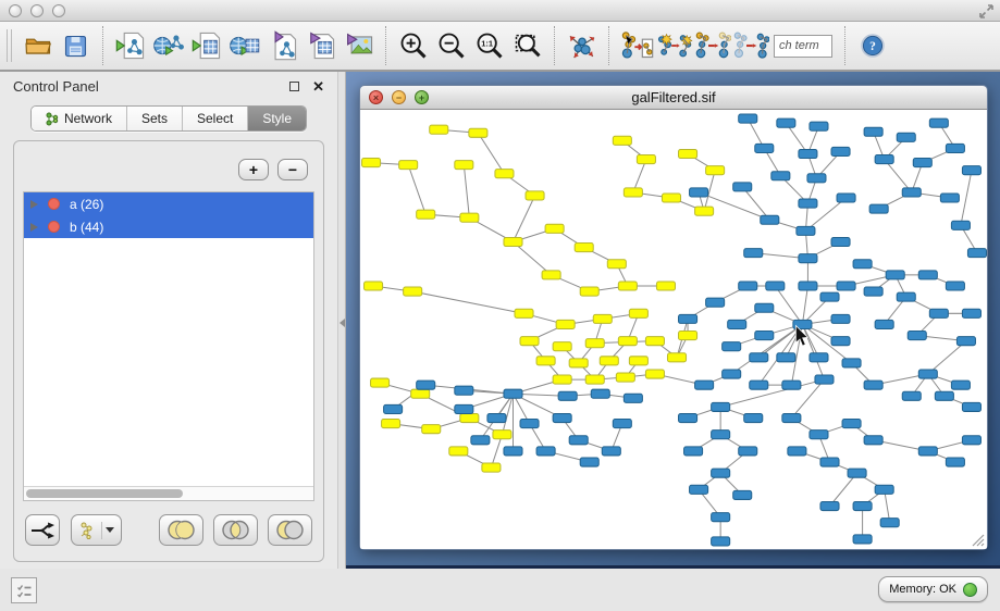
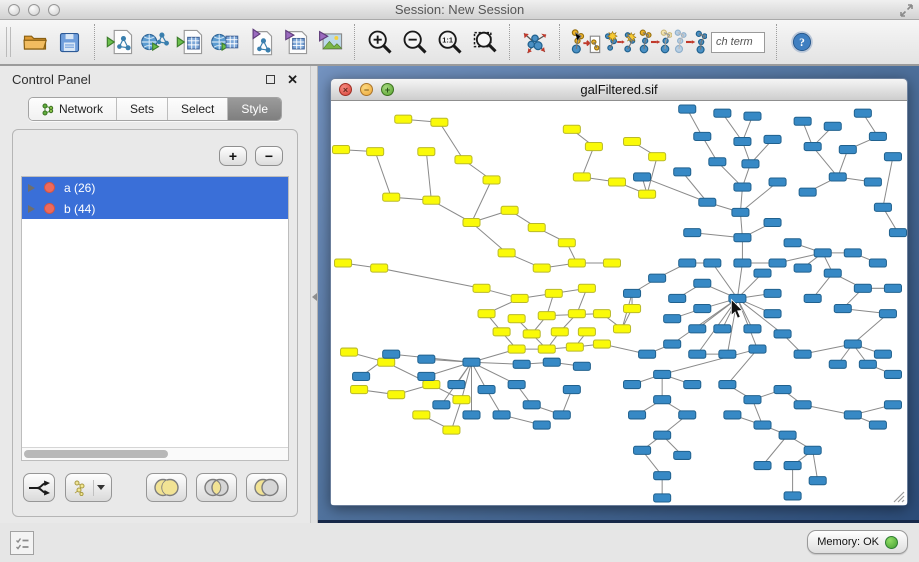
+ Session: New Session
  1:1
  ch term
  ?
  Control Panel
  ✕
  Network
  Sets
  Select
  Style
  +
  −
  a (26)
  b (44)
  ×
  −
  +
  galFiltered.sif
  Memory: OK
